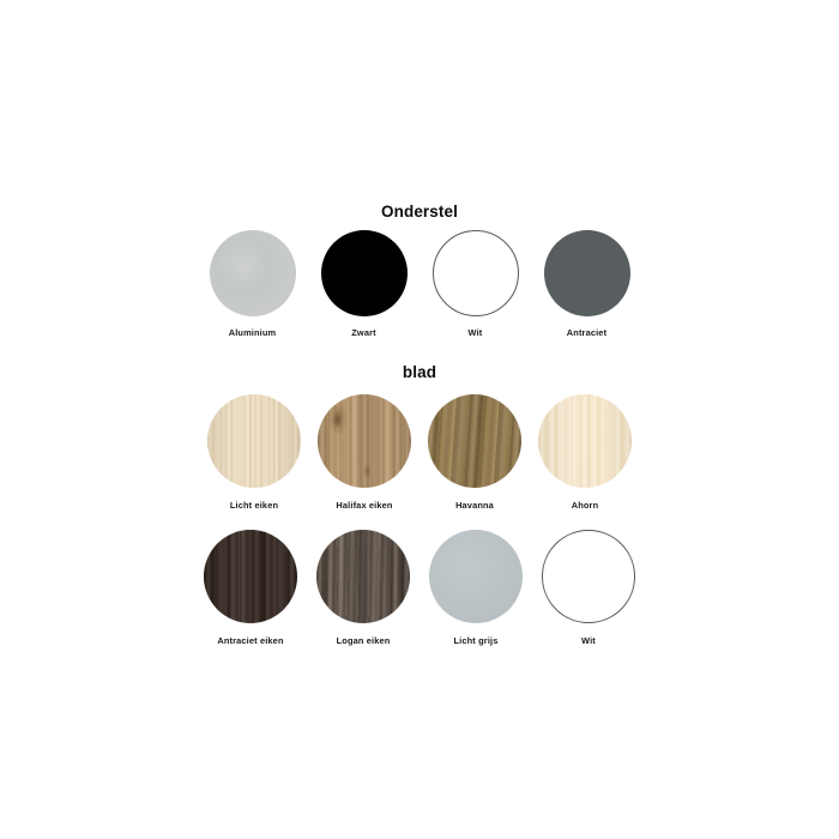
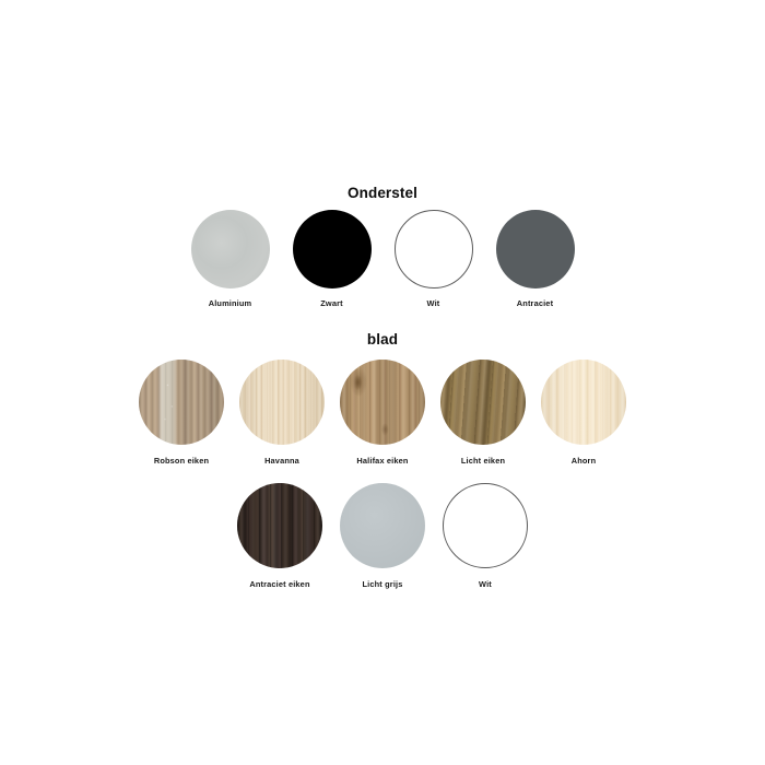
  Onderstel
  Aluminium
  Zwart
  Wit
  Antraciet
  blad
+ Robson eiken
- Licht eiken
+ Havanna
  Halifax eiken
- Havanna
+ Licht eiken
  Ahorn
  Antraciet eiken
- Logan eiken
  Licht grijs
  Wit
